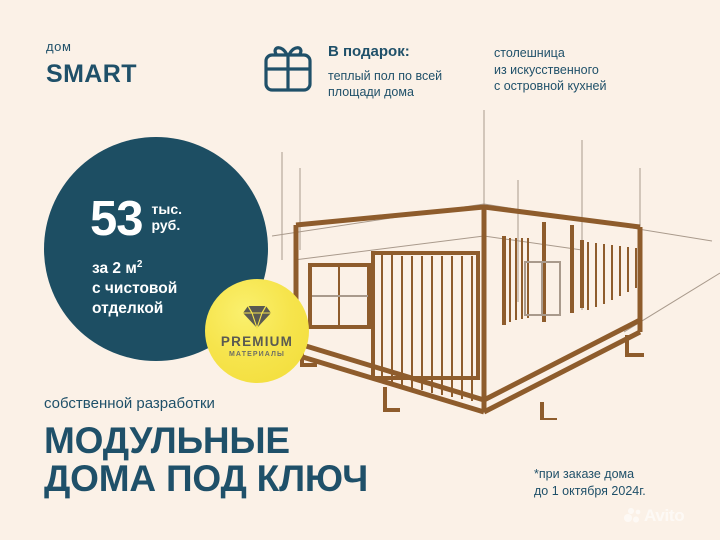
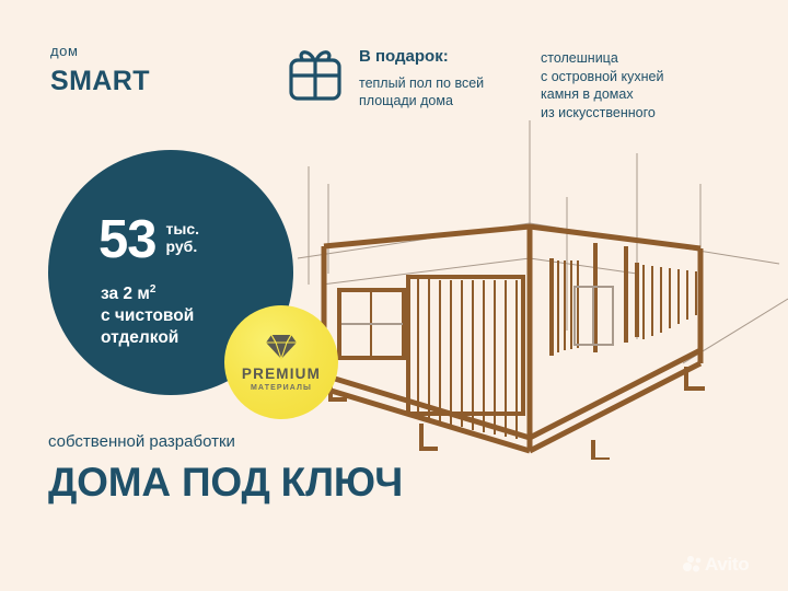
  дом
  SMART
  В подарок:
  теплый пол по всей
  площади дома
  столешница
- из искусственного
+ с островной кухней
+ камня в домах
- с островной кухней
+ из искусственного
  53
  тыс.
  руб.
  за 2 м2
  с чистовой
  отделкой
  PREMIUM
  собственной разработки
- МОДУЛЬНЫЕ
  ДОМА ПОД КЛЮЧ
- *при заказе дома
- до 1 октября 2024г.
